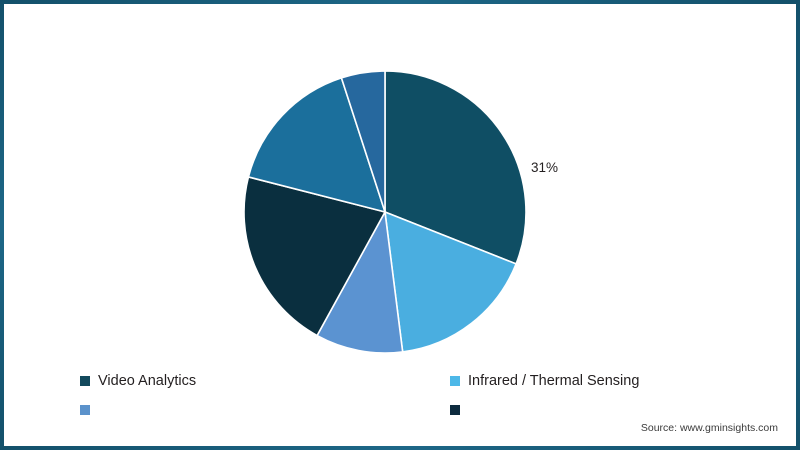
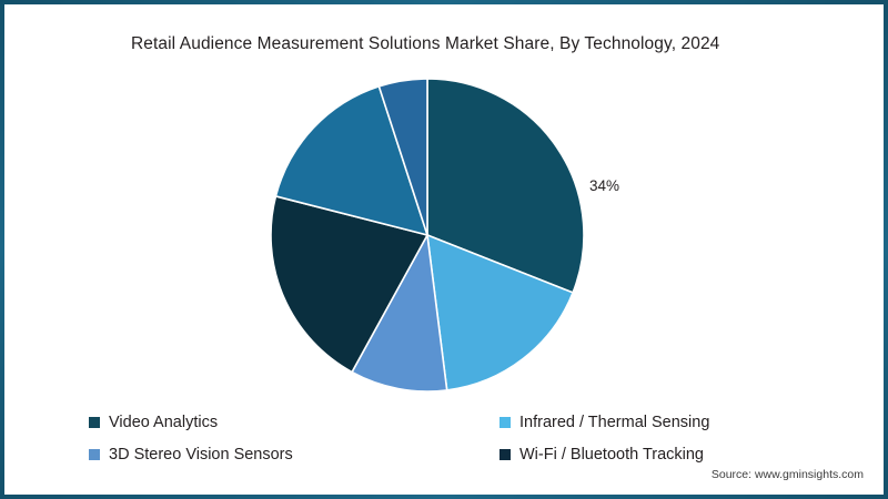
+ Retail Audience Measurement Solutions Market Share, By Technology, 2024
- 31%
+ 34%
  Video Analytics
  Infrared / Thermal Sensing
+ 3D Stereo Vision Sensors
+ Wi-Fi / Bluetooth Tracking
  Source: www.gminsights.com
